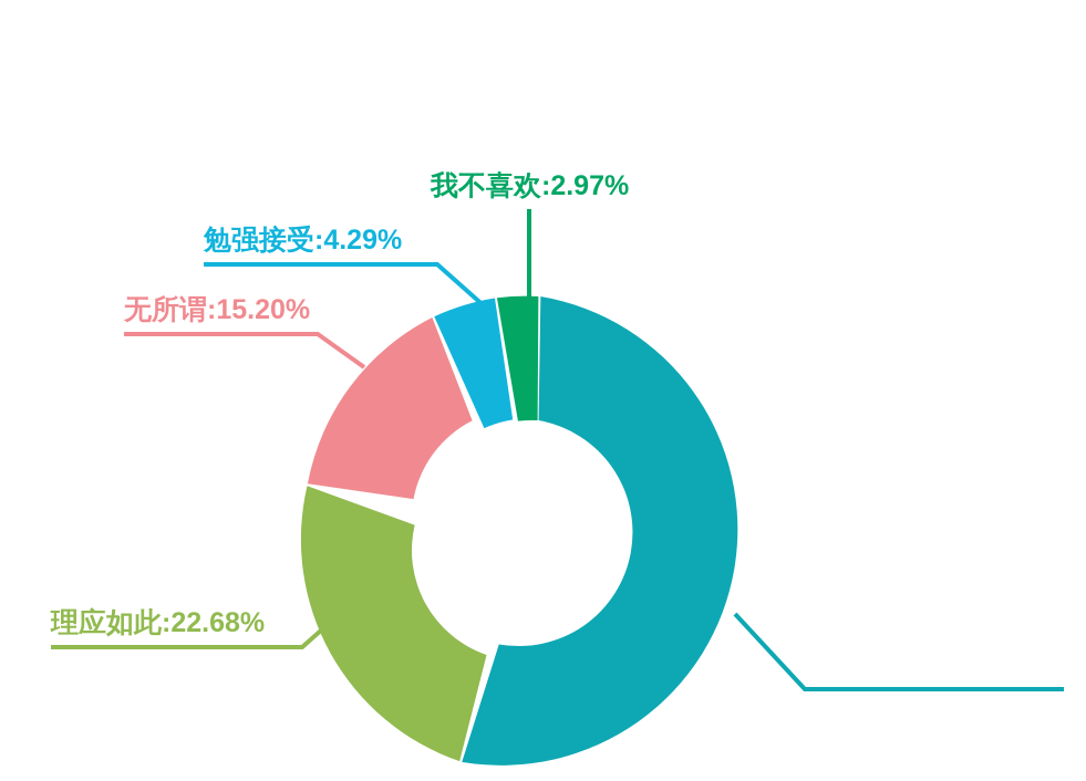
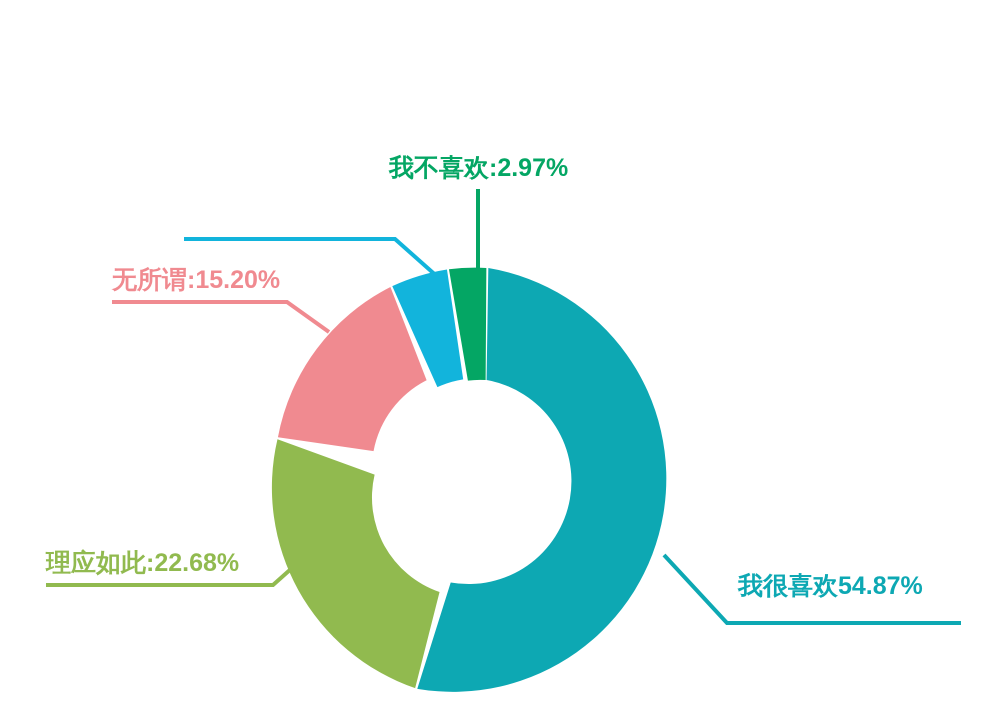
  我不喜欢:2.97%
- 勉强接受:4.29%
  无所谓:15.20%
  理应如此:22.68%
+ 我很喜欢54.87%
